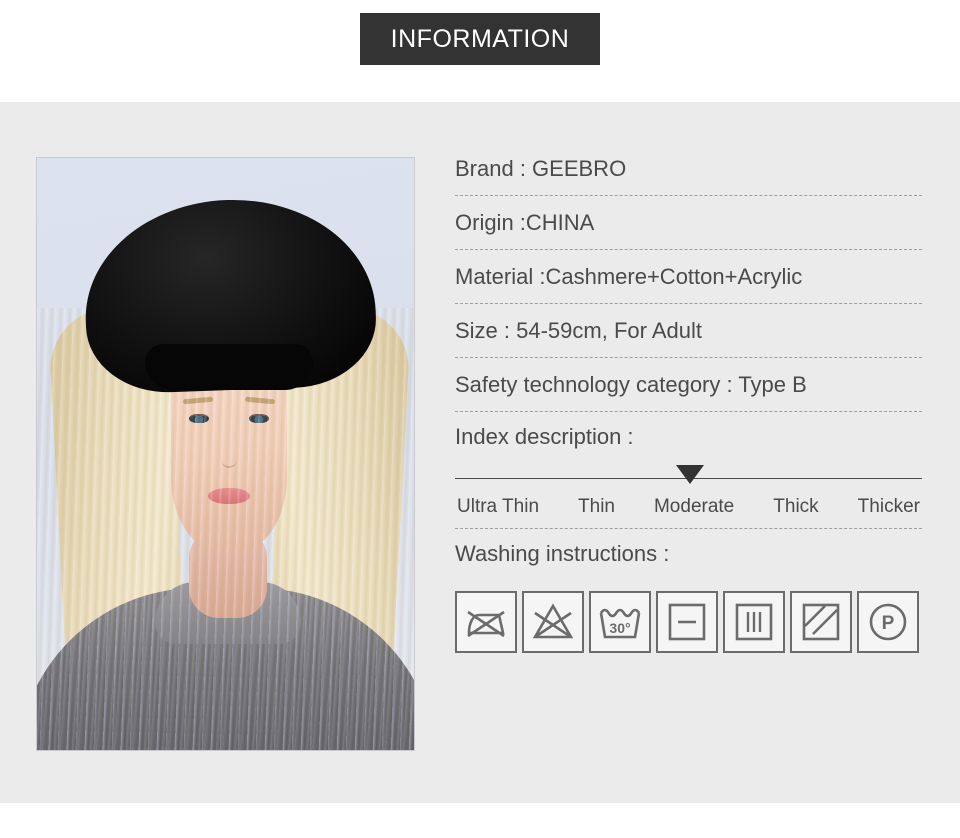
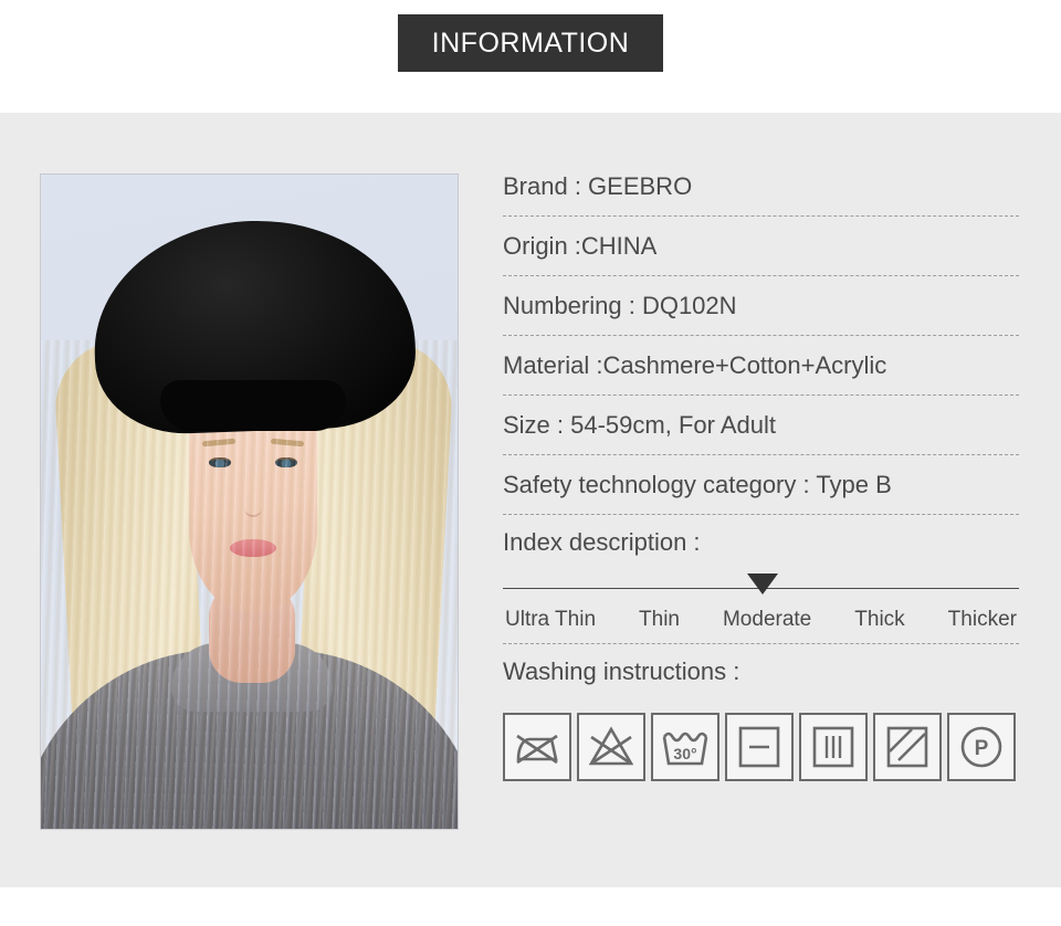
  INFORMATION
  Brand : GEEBRO
  Origin :CHINA
+ Numbering : DQ102N
  Material :Cashmere+Cotton+Acrylic
  Size : 54-59cm, For Adult
  Safety technology category : Type B
  Index description :
  Ultra Thin
  Thin
  Moderate
  Thick
  Thicker
  Washing instructions :
  30°
  P
